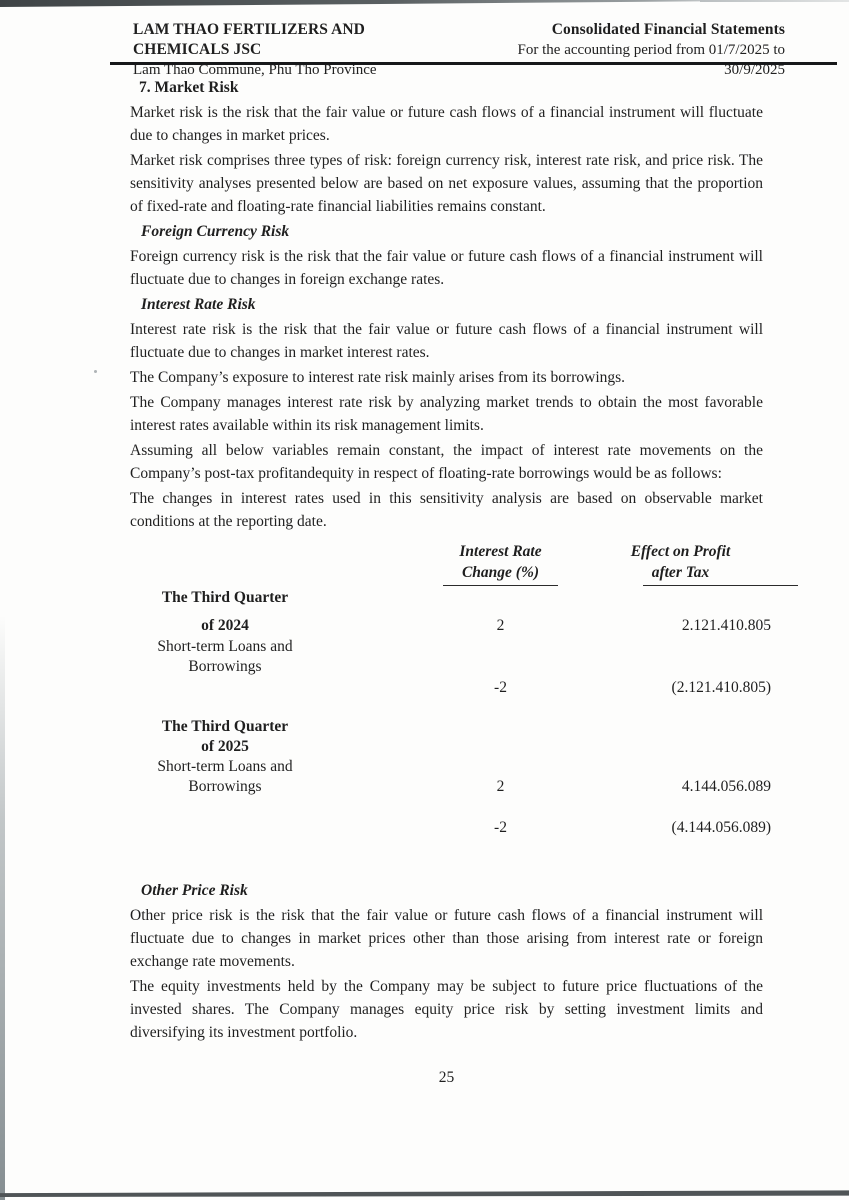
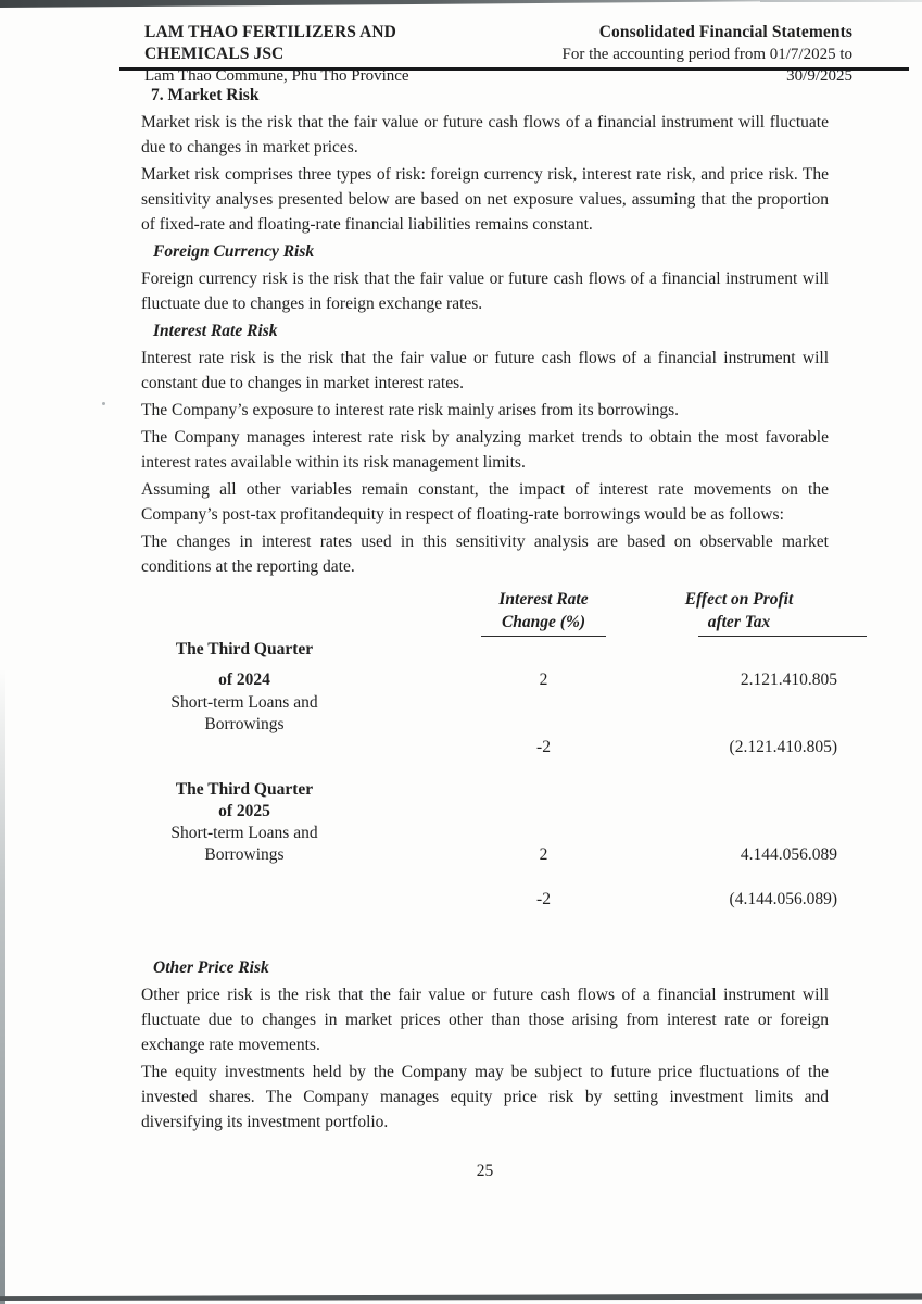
  LAM THAO FERTILIZERS AND CHEMICALS JSC
  Lam Thao Commune, Phu Tho Province
  Consolidated Financial Statements
  For the accounting period from 01/7/2025 to 30/9/2025
  7. Market Risk
  Market risk is the risk that the fair value or future cash flows of a financial instrument will fluctuate due to changes in market prices.
  Market risk comprises three types of risk: foreign currency risk, interest rate risk, and price risk. The sensitivity analyses presented below are based on net exposure values, assuming that the proportion of fixed-rate and floating-rate financial liabilities remains constant.
  Foreign Currency Risk
  Foreign currency risk is the risk that the fair value or future cash flows of a financial instrument will fluctuate due to changes in foreign exchange rates.
  Interest Rate Risk
- Interest rate risk is the risk that the fair value or future cash flows of a financial instrument will fluctuate due to changes in market interest rates.
+ Interest rate risk is the risk that the fair value or future cash flows of a financial instrument will constant due to changes in market interest rates.
  The Company’s exposure to interest rate risk mainly arises from its borrowings.
  The Company manages interest rate risk by analyzing market trends to obtain the most favorable interest rates available within its risk management limits.
- Assuming all below variables remain constant, the impact of interest rate movements on the Company’s post-tax profitandequity in respect of floating-rate borrowings would be as follows:
+ Assuming all other variables remain constant, the impact of interest rate movements on the Company’s post-tax profitandequity in respect of floating-rate borrowings would be as follows:
  The changes in interest rates used in this sensitivity analysis are based on observable market conditions at the reporting date.
  Interest Rate
  Change (%)
  Effect on Profit
  after Tax
  The Third Quarter
  of 2024
  Short-term Loans and
  Borrowings
  2
  2.121.410.805
  -2
  (2.121.410.805)
  The Third Quarter
  of 2025
  Short-term Loans and
  Borrowings
  2
  4.144.056.089
  -2
  (4.144.056.089)
  Other Price Risk
  Other price risk is the risk that the fair value or future cash flows of a financial instrument will fluctuate due to changes in market prices other than those arising from interest rate or foreign exchange rate movements.
  The equity investments held by the Company may be subject to future price fluctuations of the invested shares. The Company manages equity price risk by setting investment limits and diversifying its investment portfolio.
  25
